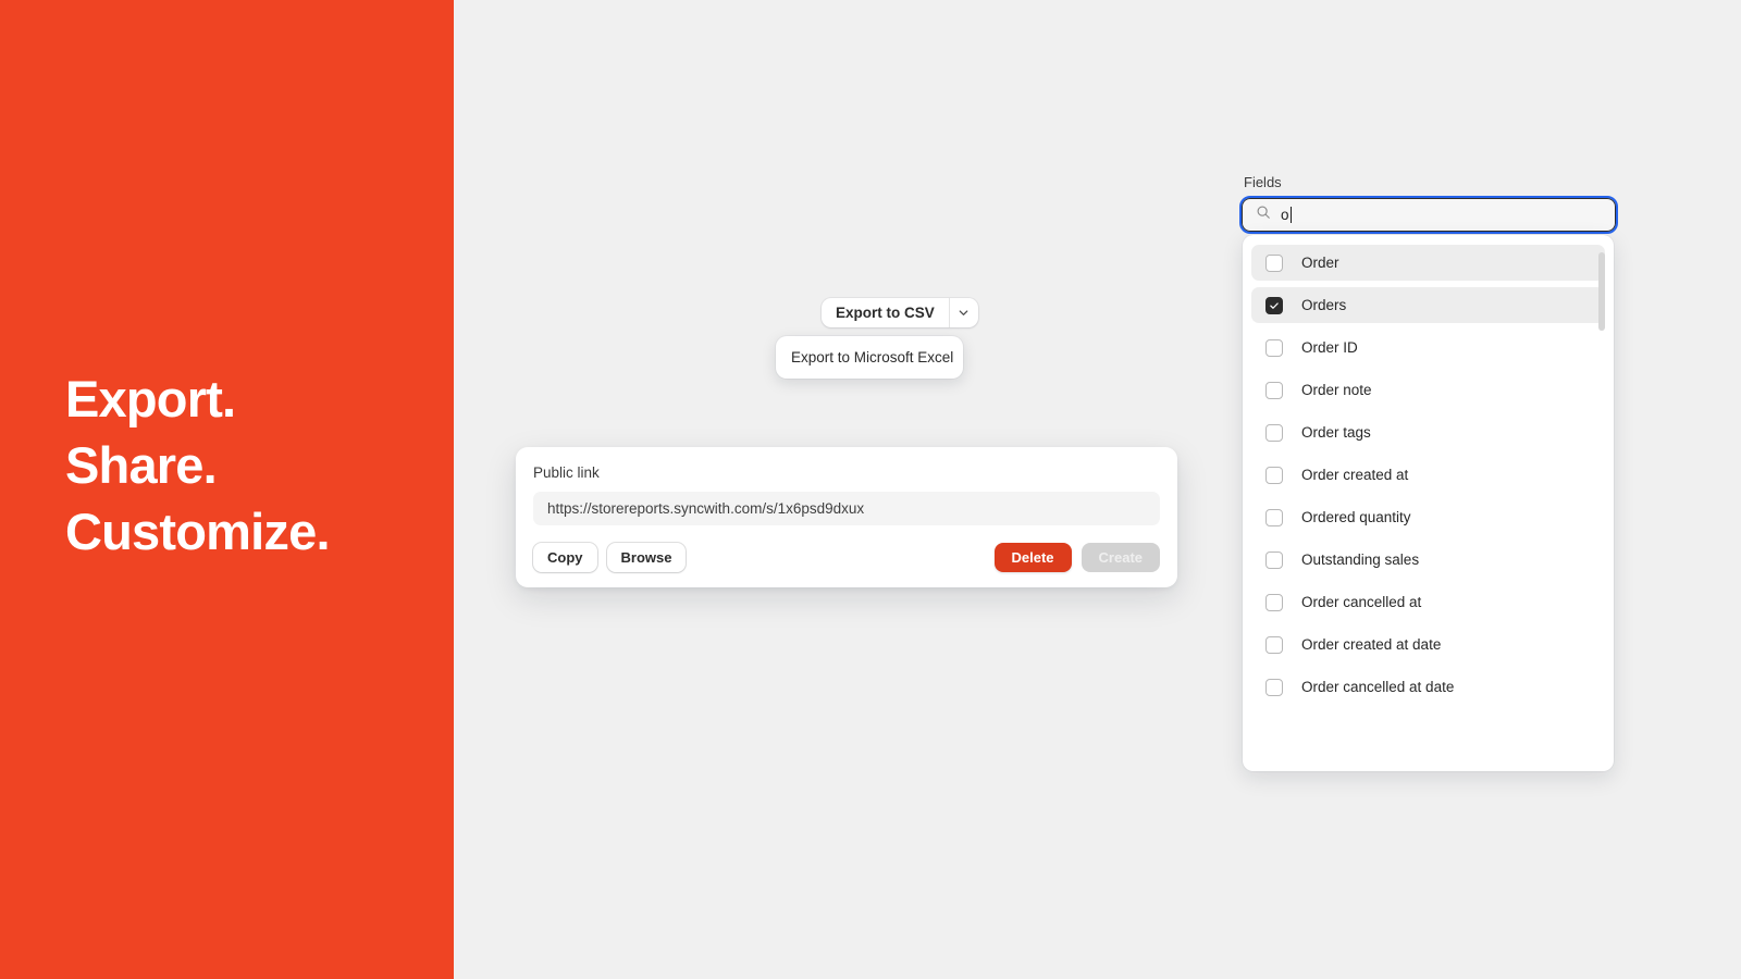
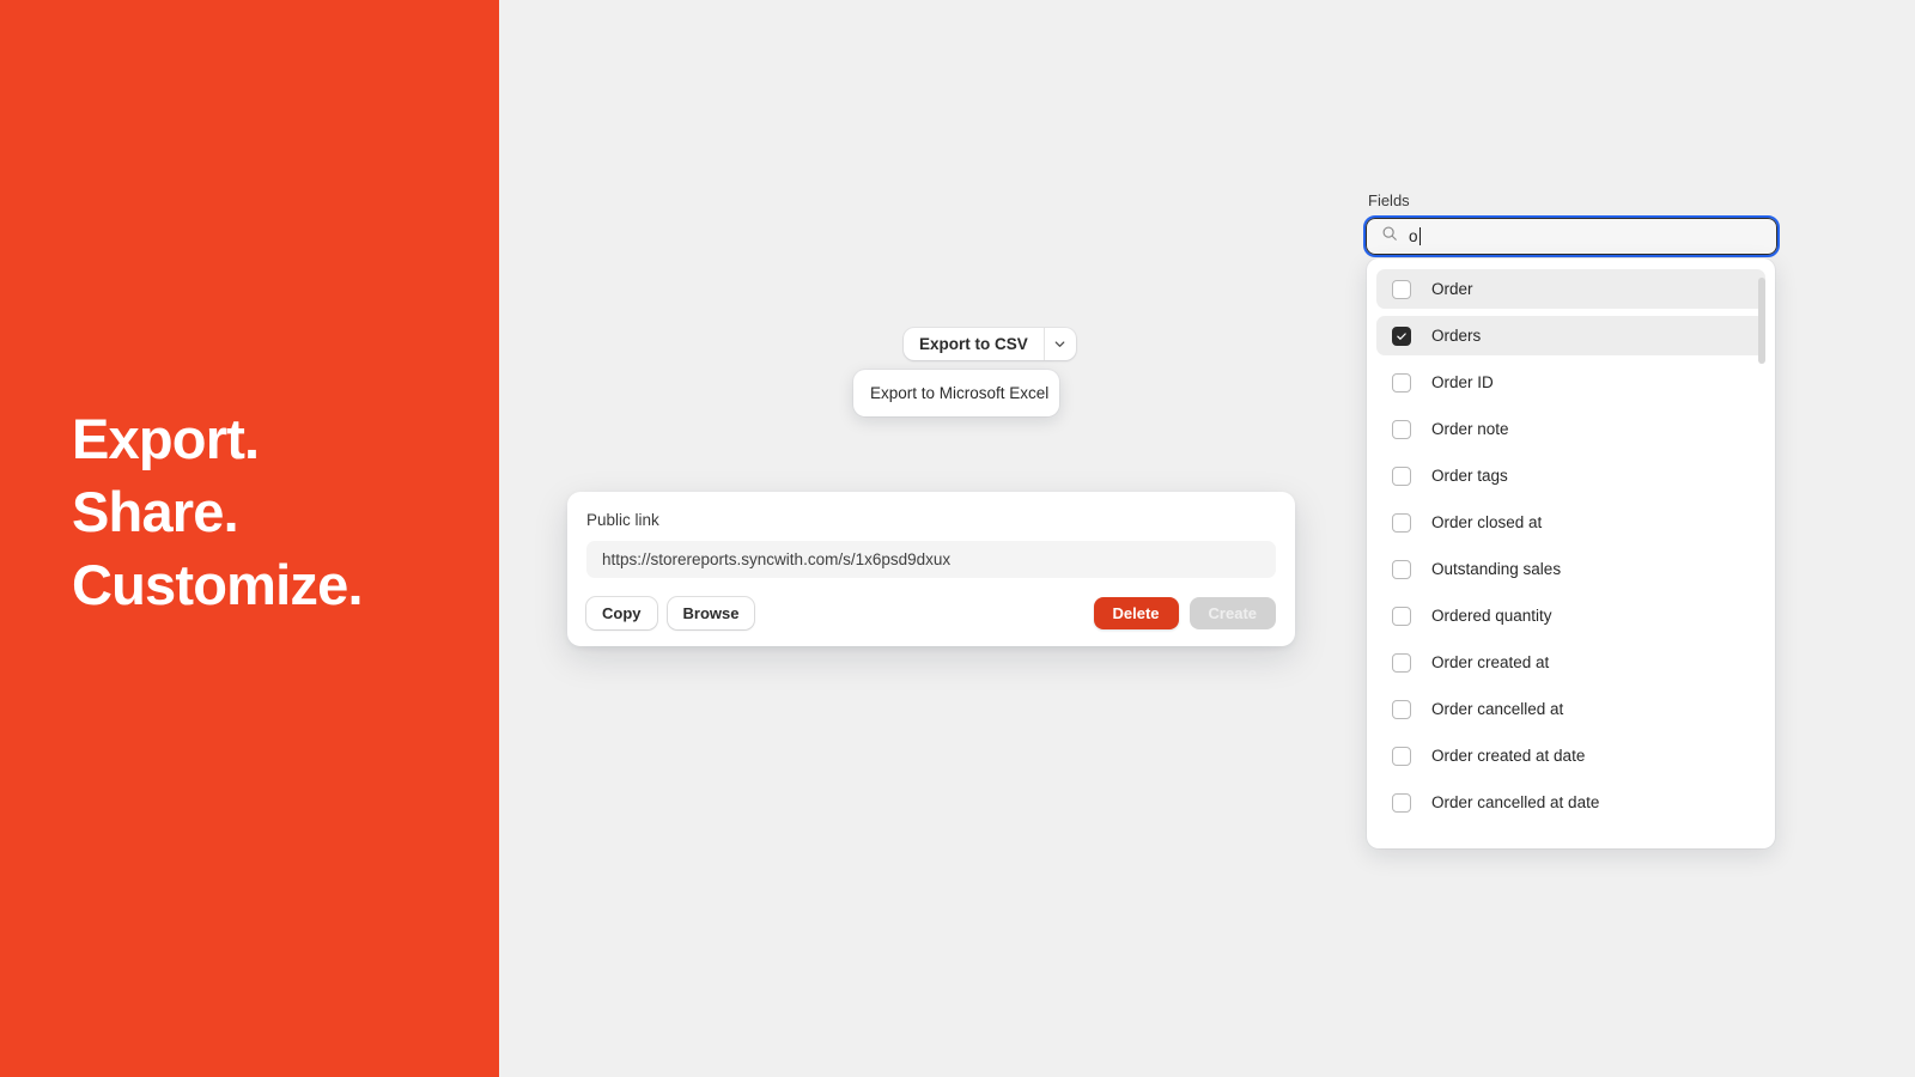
  Export.
  Share.
  Customize.
  Export to CSV
  Export to Microsoft Excel
  Public link
  https://storereports.syncwith.com/s/1x6psd9dxux
  Copy
  Browse
  Delete
  Create
  Fields
  o
  Order
  Orders
  Order ID
  Order note
  Order tags
+ Order closed at
- Order created at
+ Outstanding sales
  Ordered quantity
- Outstanding sales
+ Order created at
  Order cancelled at
  Order created at date
  Order cancelled at date
